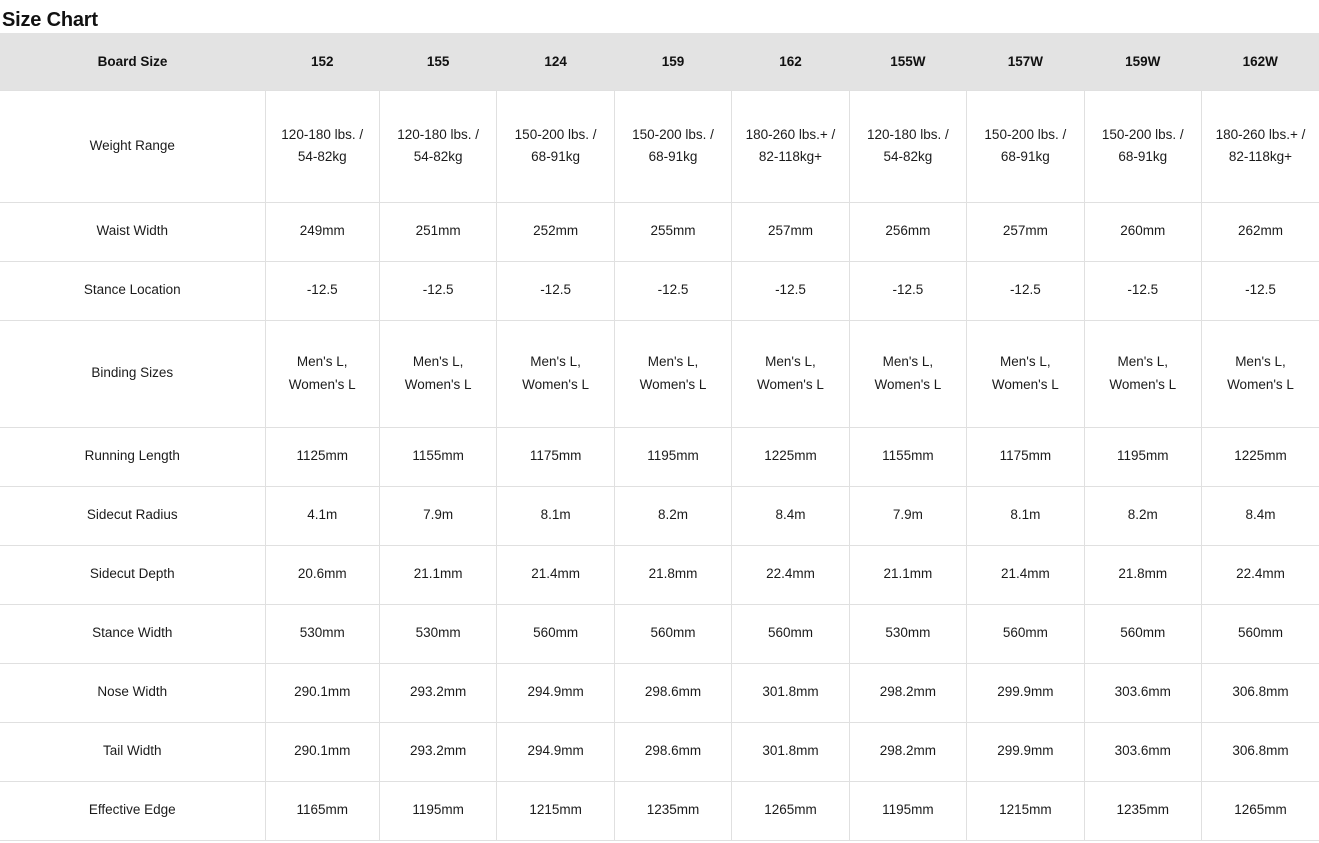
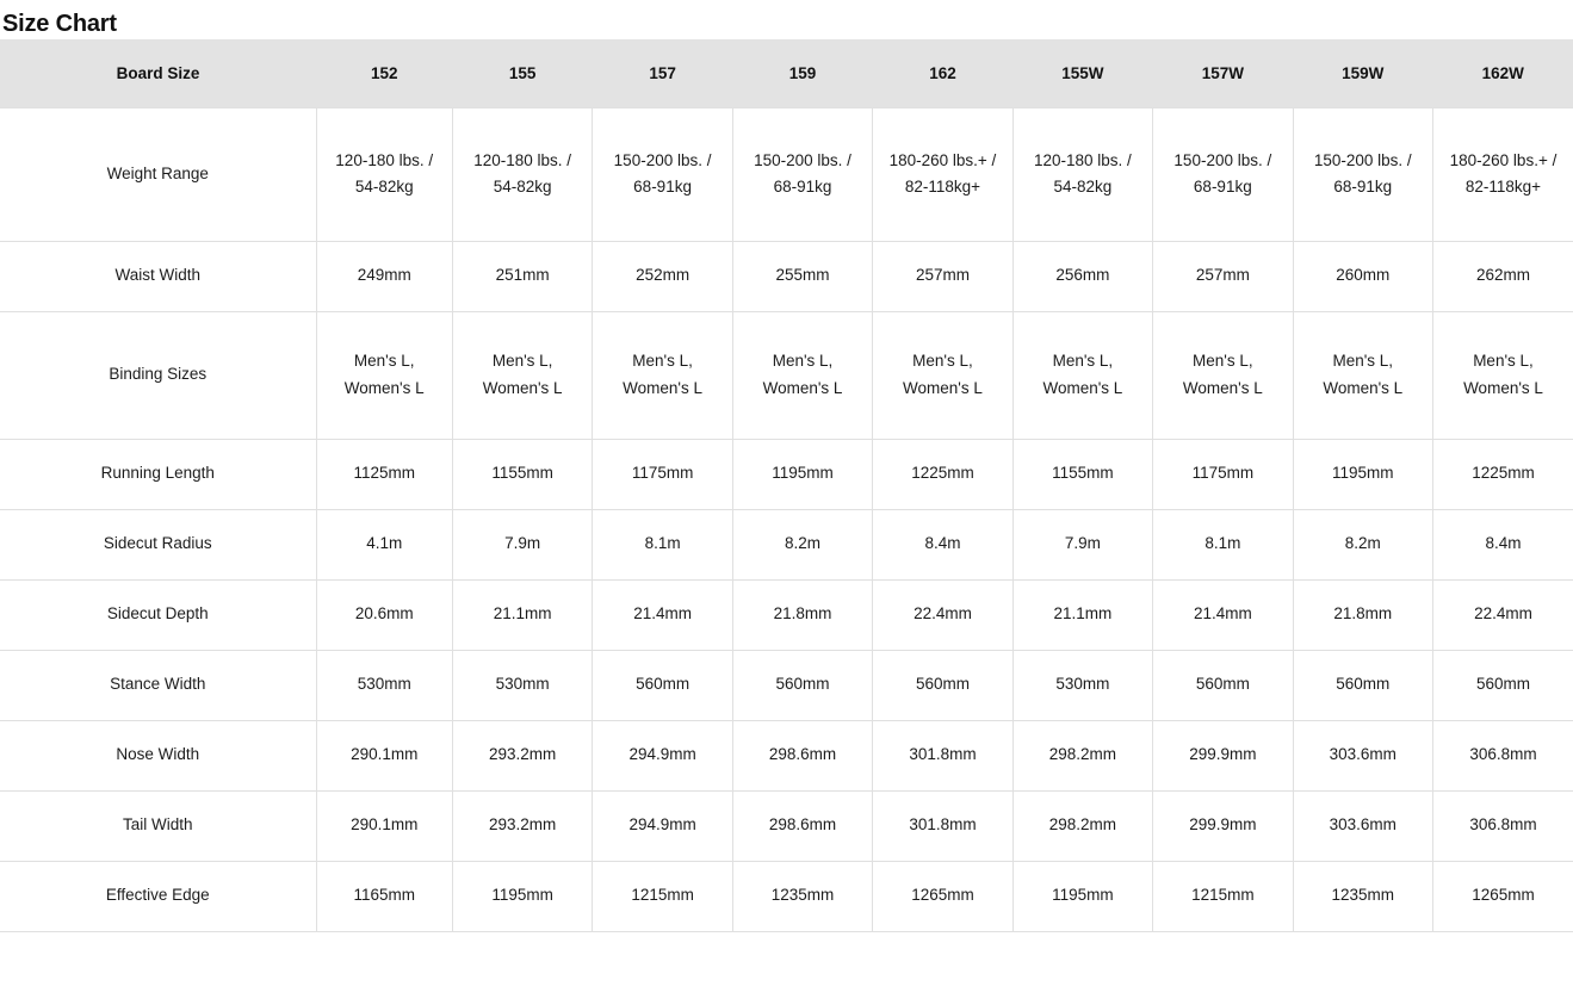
  Size Chart
- Board Size	152	155	124	159	162	155W	157W	159W	162W
+ Board Size	152	155	157	159	162	155W	157W	159W	162W
  Weight Range	120-180 lbs. / 54-82kg	120-180 lbs. / 54-82kg	150-200 lbs. / 68-91kg	150-200 lbs. / 68-91kg	180-260 lbs.+ / 82-118kg+	120-180 lbs. / 54-82kg	150-200 lbs. / 68-91kg	150-200 lbs. / 68-91kg	180-260 lbs.+ / 82-118kg+
  Waist Width	249mm	251mm	252mm	255mm	257mm	256mm	257mm	260mm	262mm
- Stance Location	-12.5	-12.5	-12.5	-12.5	-12.5	-12.5	-12.5	-12.5	-12.5
  Binding Sizes	Men's L, Women's L	Men's L, Women's L	Men's L, Women's L	Men's L, Women's L	Men's L, Women's L	Men's L, Women's L	Men's L, Women's L	Men's L, Women's L	Men's L, Women's L
  Running Length	1125mm	1155mm	1175mm	1195mm	1225mm	1155mm	1175mm	1195mm	1225mm
  Sidecut Radius	4.1m	7.9m	8.1m	8.2m	8.4m	7.9m	8.1m	8.2m	8.4m
  Sidecut Depth	20.6mm	21.1mm	21.4mm	21.8mm	22.4mm	21.1mm	21.4mm	21.8mm	22.4mm
  Stance Width	530mm	530mm	560mm	560mm	560mm	530mm	560mm	560mm	560mm
  Nose Width	290.1mm	293.2mm	294.9mm	298.6mm	301.8mm	298.2mm	299.9mm	303.6mm	306.8mm
  Tail Width	290.1mm	293.2mm	294.9mm	298.6mm	301.8mm	298.2mm	299.9mm	303.6mm	306.8mm
  Effective Edge	1165mm	1195mm	1215mm	1235mm	1265mm	1195mm	1215mm	1235mm	1265mm
